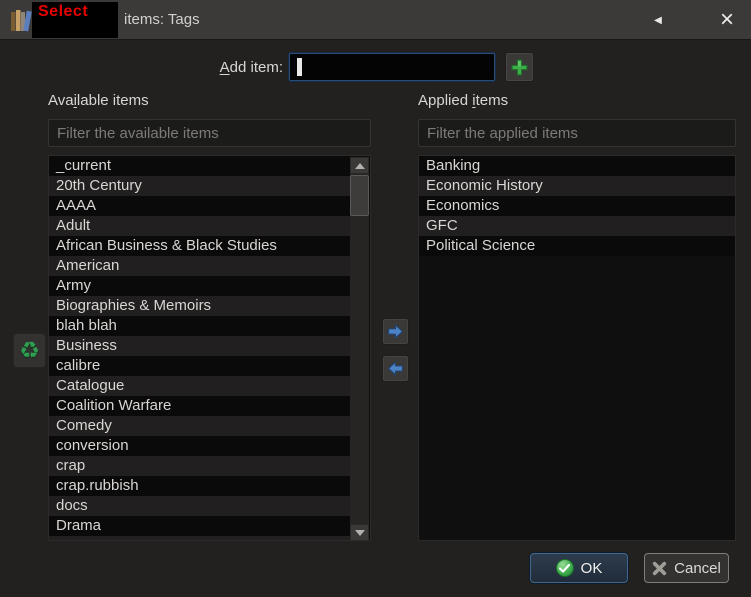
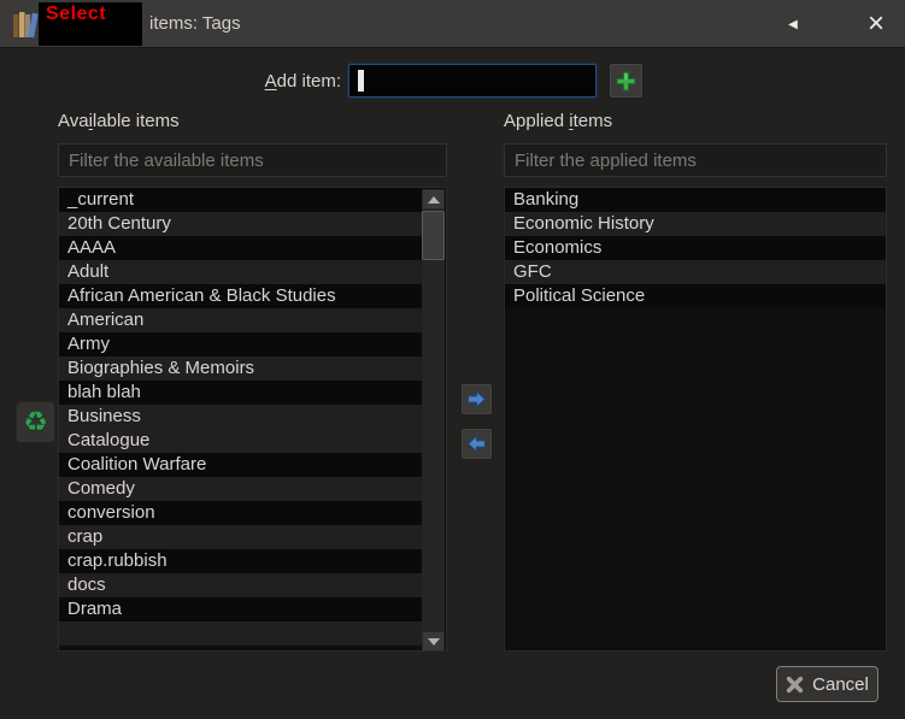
  Select
  items: Tags
  ◀
  ×
  Add item:
  Available items
  Filter the available items
  _current
  20th Century
  AAAA
  Adult
- African Business & Black Studies
+ African American & Black Studies
  American
  Army
  Biographies & Memoirs
  blah blah
  Business
- calibre
  Catalogue
  Coalition Warfare
  Comedy
  conversion
  crap
  crap.rubbish
  docs
  Drama
  Applied items
  Filter the applied items
  Banking
  Economic History
  Economics
  GFC
  Political Science
  ♻
- OK
  Cancel
